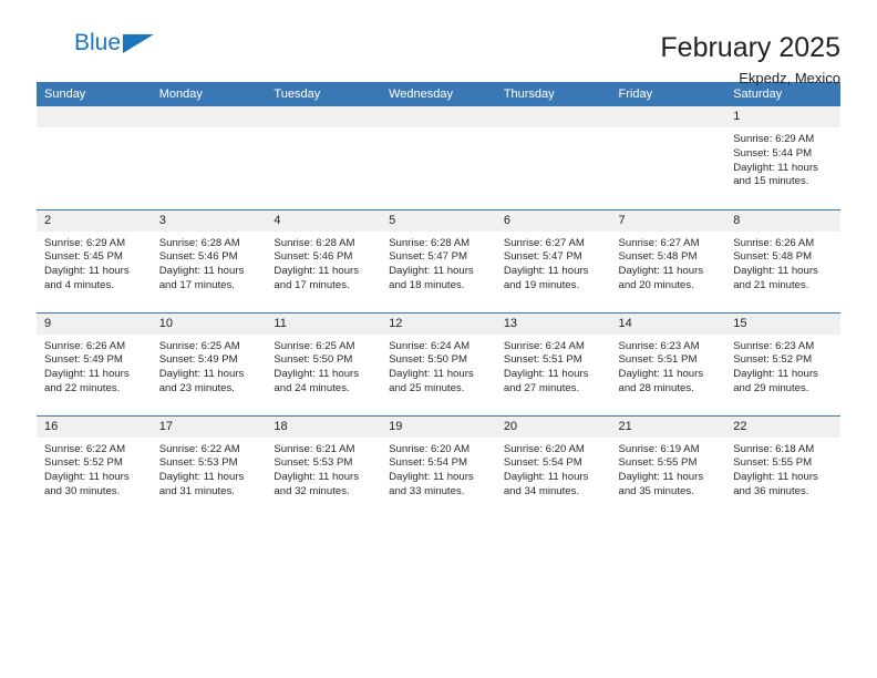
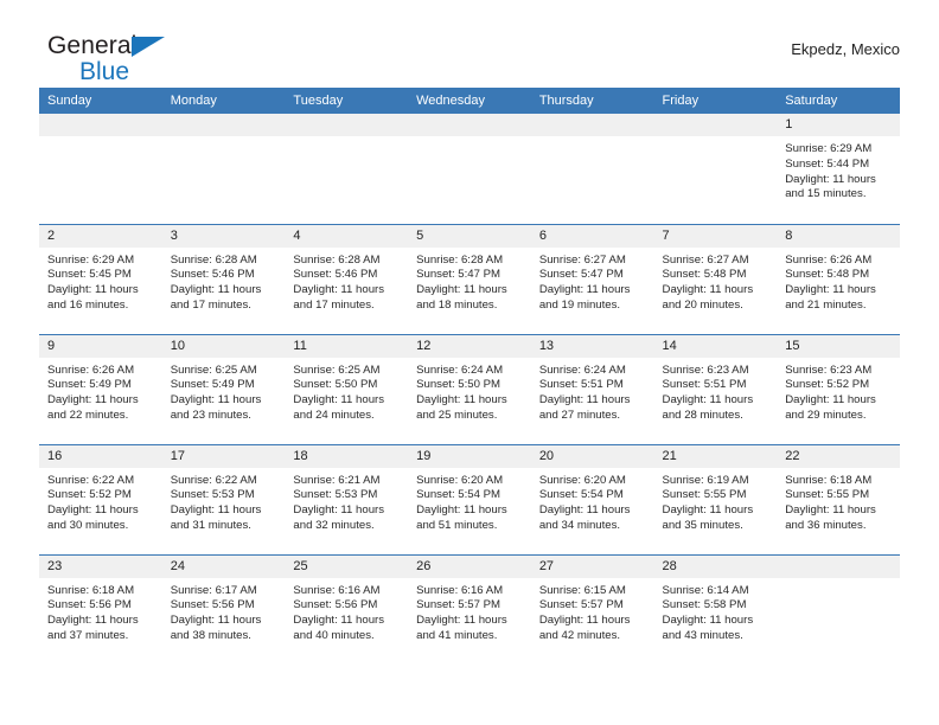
+ General
  Blue
- February 2025
  Ekpedz, Mexico
  Sunday	Monday	Tuesday	Wednesday	Thursday	Friday	Saturday
  						1Sunrise: 6:29 AMSunset: 5:44 PMDaylight: 11 hoursand 15 minutes.
- 2Sunrise: 6:29 AMSunset: 5:45 PMDaylight: 11 hoursand 4 minutes.	3Sunrise: 6:28 AMSunset: 5:46 PMDaylight: 11 hoursand 17 minutes.	4Sunrise: 6:28 AMSunset: 5:46 PMDaylight: 11 hoursand 17 minutes.	5Sunrise: 6:28 AMSunset: 5:47 PMDaylight: 11 hoursand 18 minutes.	6Sunrise: 6:27 AMSunset: 5:47 PMDaylight: 11 hoursand 19 minutes.	7Sunrise: 6:27 AMSunset: 5:48 PMDaylight: 11 hoursand 20 minutes.	8Sunrise: 6:26 AMSunset: 5:48 PMDaylight: 11 hoursand 21 minutes.
+ 2Sunrise: 6:29 AMSunset: 5:45 PMDaylight: 11 hoursand 16 minutes.	3Sunrise: 6:28 AMSunset: 5:46 PMDaylight: 11 hoursand 17 minutes.	4Sunrise: 6:28 AMSunset: 5:46 PMDaylight: 11 hoursand 17 minutes.	5Sunrise: 6:28 AMSunset: 5:47 PMDaylight: 11 hoursand 18 minutes.	6Sunrise: 6:27 AMSunset: 5:47 PMDaylight: 11 hoursand 19 minutes.	7Sunrise: 6:27 AMSunset: 5:48 PMDaylight: 11 hoursand 20 minutes.	8Sunrise: 6:26 AMSunset: 5:48 PMDaylight: 11 hoursand 21 minutes.
  9Sunrise: 6:26 AMSunset: 5:49 PMDaylight: 11 hoursand 22 minutes.	10Sunrise: 6:25 AMSunset: 5:49 PMDaylight: 11 hoursand 23 minutes.	11Sunrise: 6:25 AMSunset: 5:50 PMDaylight: 11 hoursand 24 minutes.	12Sunrise: 6:24 AMSunset: 5:50 PMDaylight: 11 hoursand 25 minutes.	13Sunrise: 6:24 AMSunset: 5:51 PMDaylight: 11 hoursand 27 minutes.	14Sunrise: 6:23 AMSunset: 5:51 PMDaylight: 11 hoursand 28 minutes.	15Sunrise: 6:23 AMSunset: 5:52 PMDaylight: 11 hoursand 29 minutes.
- 16Sunrise: 6:22 AMSunset: 5:52 PMDaylight: 11 hoursand 30 minutes.	17Sunrise: 6:22 AMSunset: 5:53 PMDaylight: 11 hoursand 31 minutes.	18Sunrise: 6:21 AMSunset: 5:53 PMDaylight: 11 hoursand 32 minutes.	19Sunrise: 6:20 AMSunset: 5:54 PMDaylight: 11 hoursand 33 minutes.	20Sunrise: 6:20 AMSunset: 5:54 PMDaylight: 11 hoursand 34 minutes.	21Sunrise: 6:19 AMSunset: 5:55 PMDaylight: 11 hoursand 35 minutes.	22Sunrise: 6:18 AMSunset: 5:55 PMDaylight: 11 hoursand 36 minutes.
+ 16Sunrise: 6:22 AMSunset: 5:52 PMDaylight: 11 hoursand 30 minutes.	17Sunrise: 6:22 AMSunset: 5:53 PMDaylight: 11 hoursand 31 minutes.	18Sunrise: 6:21 AMSunset: 5:53 PMDaylight: 11 hoursand 32 minutes.	19Sunrise: 6:20 AMSunset: 5:54 PMDaylight: 11 hoursand 51 minutes.	20Sunrise: 6:20 AMSunset: 5:54 PMDaylight: 11 hoursand 34 minutes.	21Sunrise: 6:19 AMSunset: 5:55 PMDaylight: 11 hoursand 35 minutes.	22Sunrise: 6:18 AMSunset: 5:55 PMDaylight: 11 hoursand 36 minutes.
+ 23Sunrise: 6:18 AMSunset: 5:56 PMDaylight: 11 hoursand 37 minutes.	24Sunrise: 6:17 AMSunset: 5:56 PMDaylight: 11 hoursand 38 minutes.	25Sunrise: 6:16 AMSunset: 5:56 PMDaylight: 11 hoursand 40 minutes.	26Sunrise: 6:16 AMSunset: 5:57 PMDaylight: 11 hoursand 41 minutes.	27Sunrise: 6:15 AMSunset: 5:57 PMDaylight: 11 hoursand 42 minutes.	28Sunrise: 6:14 AMSunset: 5:58 PMDaylight: 11 hoursand 43 minutes.
